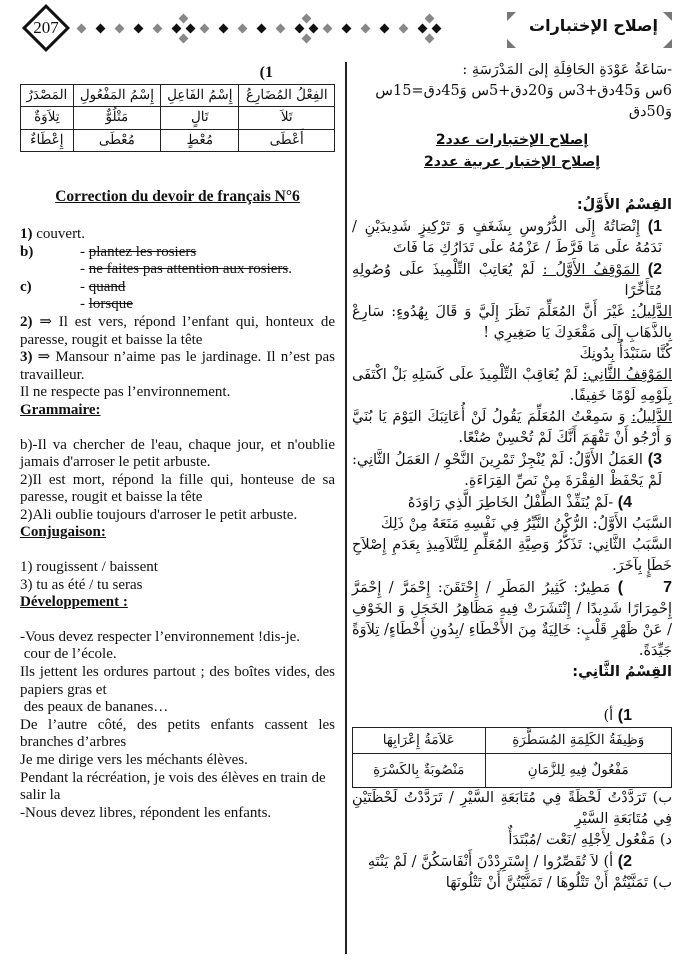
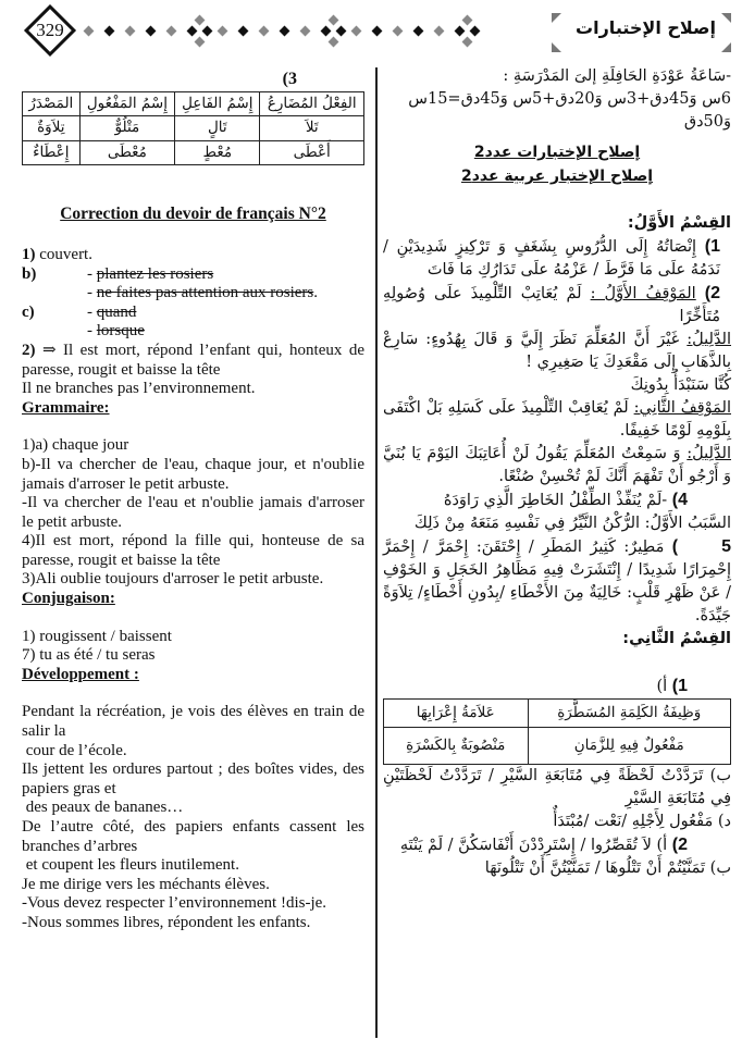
- 207
+ 329
  إصلاح الإختبارات
- (1
+ (3
  الفِعْلُ المُضَارِعُ	إِسْمُ الفَاعِلِ	إِسْمُ المَفْعُولِ	المَصْدَرُ
  تَلاَ	تَالٍ	مَتْلُوٌّ	تِلاَوَةٌ
  أَعْطَى	مُعْطٍ	مُعْطَى	إِعْطَاءٌ
- Correction du devoir de français N°6
+ Correction du devoir de français N°2
  1) couvert.
  b)
  - plantez les rosiers
  - ne faites pas attention aux rosiers.
  c)
  - quand
  - lorsque
- 2) ⇒ Il est vers, répond l’enfant qui, honteux de paresse, rougit et baisse la tête
+ 2) ⇒ Il est mort, répond l’enfant qui, honteux de paresse, rougit et baisse la tête
- 3) ⇒ Mansour n’aime pas le jardinage. Il n’est pas travailleur.
- Il ne respecte pas l’environnement.
+ Il ne branches pas l’environnement.
  Grammaire:
+ 1)a) chaque jour
  b)-Il va chercher de l'eau, chaque jour, et n'oublie jamais d'arroser le petit arbuste.
+ -Il va chercher de l'eau et n'oublie jamais d'arroser le petit arbuste.
- 2)Il est mort, répond la fille qui, honteuse de sa paresse, rougit et baisse la tête
+ 4)Il est mort, répond la fille qui, honteuse de sa paresse, rougit et baisse la tête
- 2)Ali oublie toujours d'arroser le petit arbuste.
+ 3)Ali oublie toujours d'arroser le petit arbuste.
  Conjugaison:
  1) rougissent / baissent
- 3) tu as été / tu seras
+ 7) tu as été / tu seras
  Développement :
- -Vous devez respecter l’environnement !dis-je.
+ Pendant la récréation, je vois des élèves en train de salir la
  cour de l’école.
  Ils jettent les ordures partout ; des boîtes vides, des papiers gras et
  des peaux de bananes…
- De l’autre côté, des petits enfants cassent les branches d’arbres
+ De l’autre côté, des papiers enfants cassent les branches d’arbres
+ et coupent les fleurs inutilement.
  Je me dirige vers les méchants élèves.
- Pendant la récréation, je vois des élèves en train de salir la
+ -Vous devez respecter l’environnement !dis-je.
- -Nous devez libres, répondent les enfants.
+ -Nous sommes libres, répondent les enfants.
  -سَاعَةُ عَوْدَةِ الحَافِلَةِ إلىَ المَدْرَسَةِ :
  6س وَ45دق+3س وَ20دق+5س وَ45دق=15س
  وَ50دق
  إصلاح الإختبارات عدد2
  إصلاح الإختبار عربية عدد2
  القِسْمُ الأَوَّلُ:
  1) إِنْصَاتُهُ إِلَى الدُّرُوسِ بِشَغَفٍ وَ تَرْكِيزٍ شَدِيدَيْنِ / نَدَمُهُ علَى مَا فَرَّطَ / عَزْمُهُ علَى تَدَارُكِ مَا فَاتَ
  2) المَوْقِفُ الأَوَّلُ : لَمْ يُعَاتِبْ التِّلْمِيذَ علَى وُصُولِهِ مُتَأَخِّرًا
  الدَّلِيلُ: غَيْرَ أَنَّ المُعَلِّمَ نَظَرَ إِلَيَّ وَ قَالَ بِهُدُوءٍ: سَارِعْ بِالذَّهَابِ إِلَى مَقْعَدِكَ يَا صَغِيرِي !
  كُنَّا سَنَبْدَأُ بِدُونِكَ
  المَوْقِفُ الثَّانِي: لَمْ يُعَاقِبْ التِّلْمِيذَ علَى كَسَلِهِ بَلْ اكْتَفَى بِلَوْمِهِ لَوْمًا خَفِيفًا.
  الدَّلِيلُ: وَ سَمِعْتُ المُعَلِّمَ يَقُولُ لَنْ أُعَاتِبَكَ اليَوْمَ يَا بُنَيَّ وَ أَرْجُو أَنْ تَفْهَمَ أَنَّكَ لَمْ تُحْسِنْ صُنْعًا.
- 3) العَمَلُ الأَوَّلُ: لَمْ يُنْجِزْ تَمْرِينَ النَّحْوِ / العَمَلُ الثَّانِي: لَمْ يَحْفَظْ الفِقْرَةَ مِنْ نَصِّ القِرَاءَةِ.
  4) -لَمْ يُنَفِّذْ الطِّفْلُ الخَاطِرَ الَّذِي رَاوَدَهُ
  السَّبَبُ الأَوَّلُ: الرُّكْنُ النَّيِّرُ فِي نَفْسِهِ مَنَعَهُ مِنْ ذَلِكَ
- السَّبَبُ الثَّانِي: تَذَكُّرُ وَصِيَّةِ المُعَلِّمِ لِلتَّلاَمِيذِ بِعَدَمِ إِصْلاَحِ خَطَإٍ بِآخَرَ.
- 7) مَطِيرٌ: كَثِيرُ المَطَرِ / إِحْتَقَنَ: إِحْمَرَّ / إِحْمَرَّ إِحْمِرَارًا شَدِيدًا / إِنْتَشَرَتْ فِيهِ مَظَاهِرُ الخَجَلِ وَ الخَوْفِ / عَنْ ظَهْرِ قَلْبٍ: خَالِيَةٌ مِنَ الأَخْطَاءِ /بِدُونِ أَخْطَاءٍ/ تِلاَوَةً جَيِّدَةً.
+ 5) مَطِيرٌ: كَثِيرُ المَطَرِ / إِحْتَقَنَ: إِحْمَرَّ / إِحْمَرَّ إِحْمِرَارًا شَدِيدًا / إِنْتَشَرَتْ فِيهِ مَظَاهِرُ الخَجَلِ وَ الخَوْفِ / عَنْ ظَهْرِ قَلْبٍ: خَالِيَةٌ مِنَ الأَخْطَاءِ /بِدُونِ أَخْطَاءٍ/ تِلاَوَةً جَيِّدَةً.
  القِسْمُ الثَّانِي:
  1) أ)
  وَظِيفَةُ الكَلِمَةِ المُسَطَّرَةِ	عَلاَمَةُ إِعْرَابِهَا
  مَفْعُولٌ فِيهِ لِلزَّمَانِ	مَنْصُوبَةٌ بِالكَسْرَةِ
  ب) تَرَدَّدْتُ لَحْظَةً فِي مُتَابَعَةِ السَّيْرِ / تَرَدَّدْتُ لَحْظَتَيْنِ فِي مُتَابَعَةِ السَّيْرِ
  د) مَفْعُول لِأَجْلِهِ /نَعْت /مُبْتَدَأٌ
  2) أ) لاَ تُقَصِّرُوا / إِسْتَرِدْدْنَ أَنْفَاسَكُنَّ / لَمْ يَنْتَهِ
  ب) تَمَنَّيْتُمْ أَنْ تَتْلُوهَا / تَمَنَّيْتُنَّ أَنْ تَتْلُونَهَا
